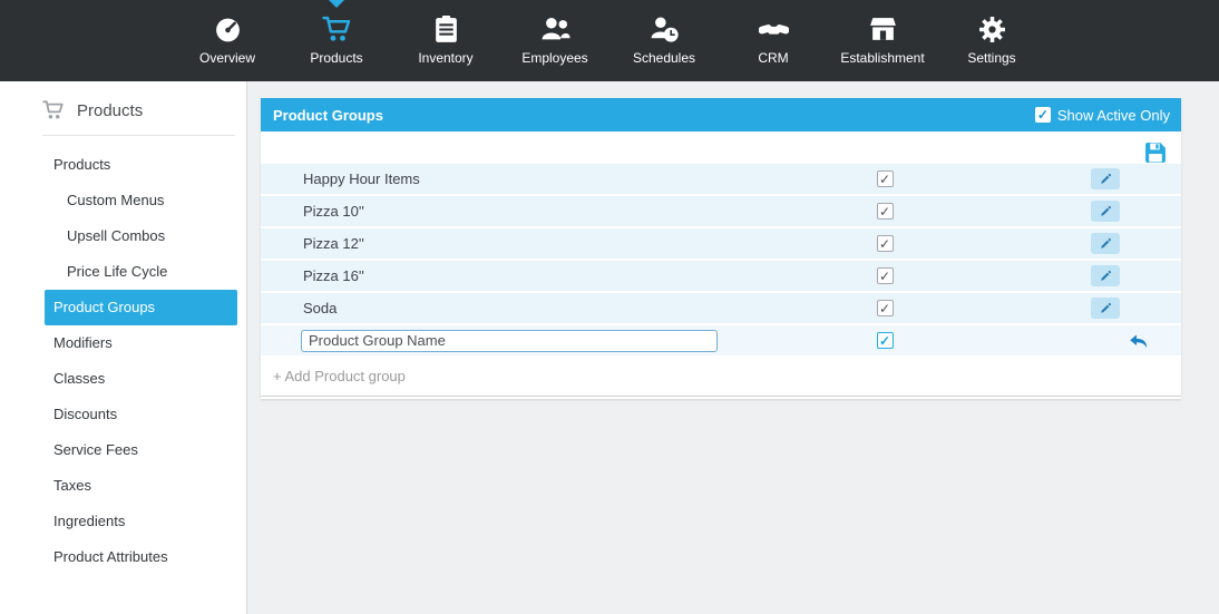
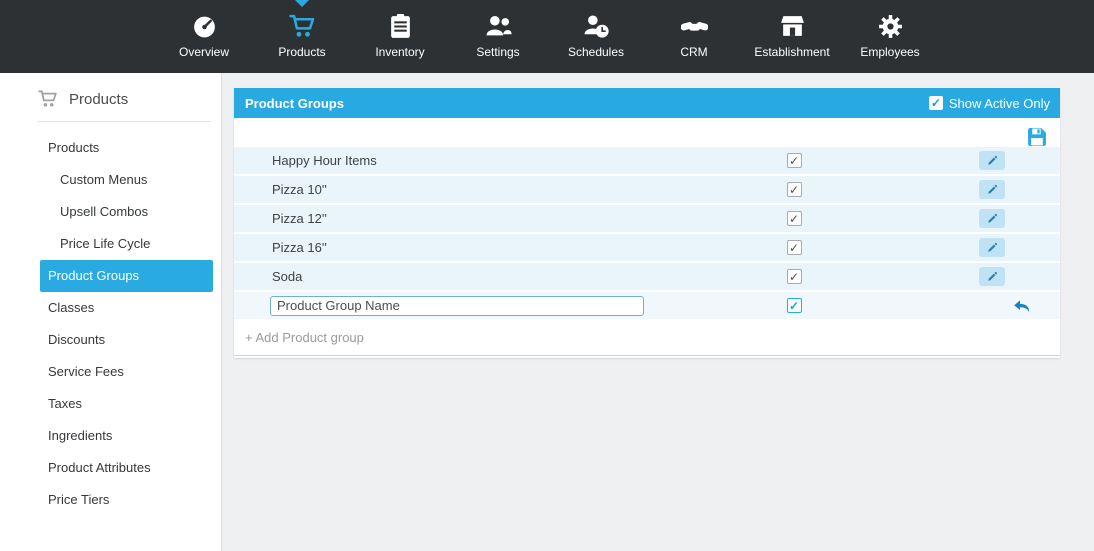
  Overview
  Products
  Inventory
- Employees
+ Settings
  Schedules
  CRM
  Establishment
- Settings
+ Employees
  Products
  Products
  Custom Menus
  Upsell Combos
  Price Life Cycle
  Product Groups
- Modifiers
  Classes
  Discounts
  Service Fees
  Taxes
  Ingredients
  Product Attributes
+ Price Tiers
  Product Groups
  ✓
  Show Active Only
  Happy Hour Items
  ✓
  Pizza 10''
  ✓
  Pizza 12''
  ✓
  Pizza 16''
  ✓
  Soda
  ✓
  Product Group Name
  ✓
  + Add Product group
